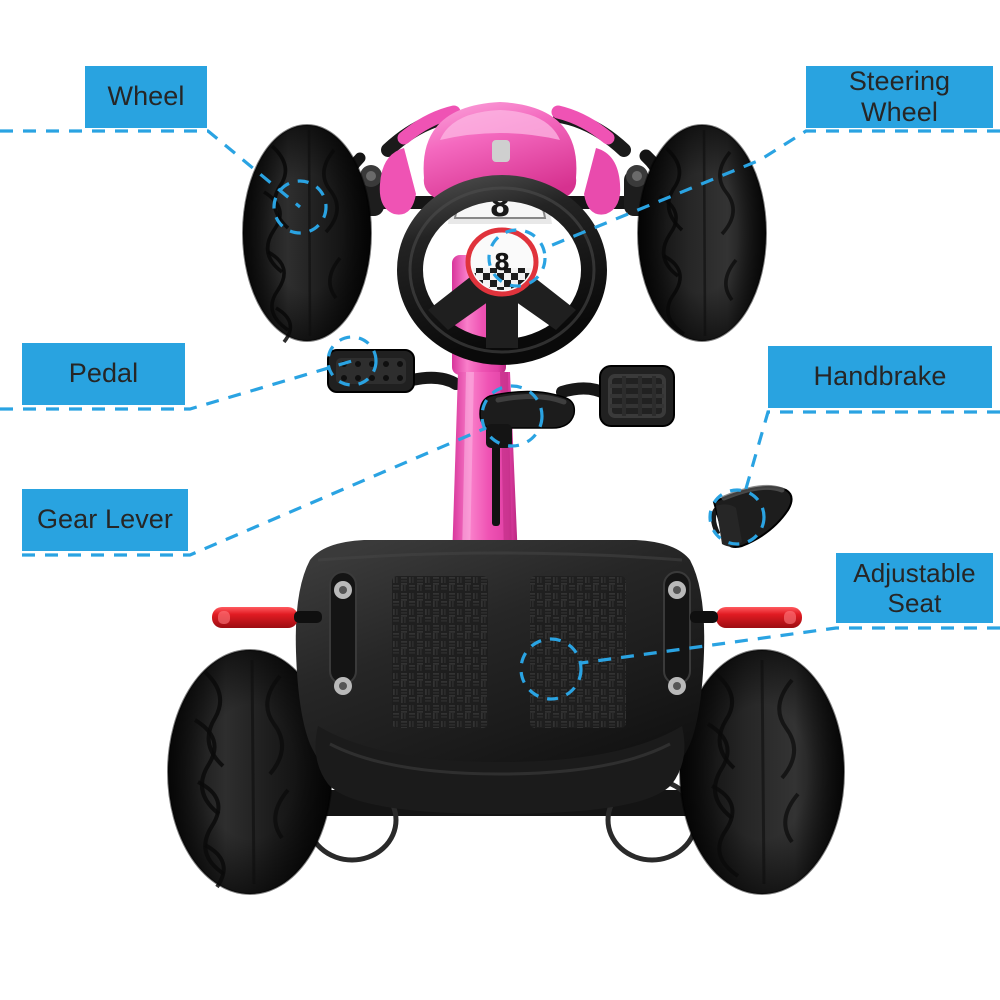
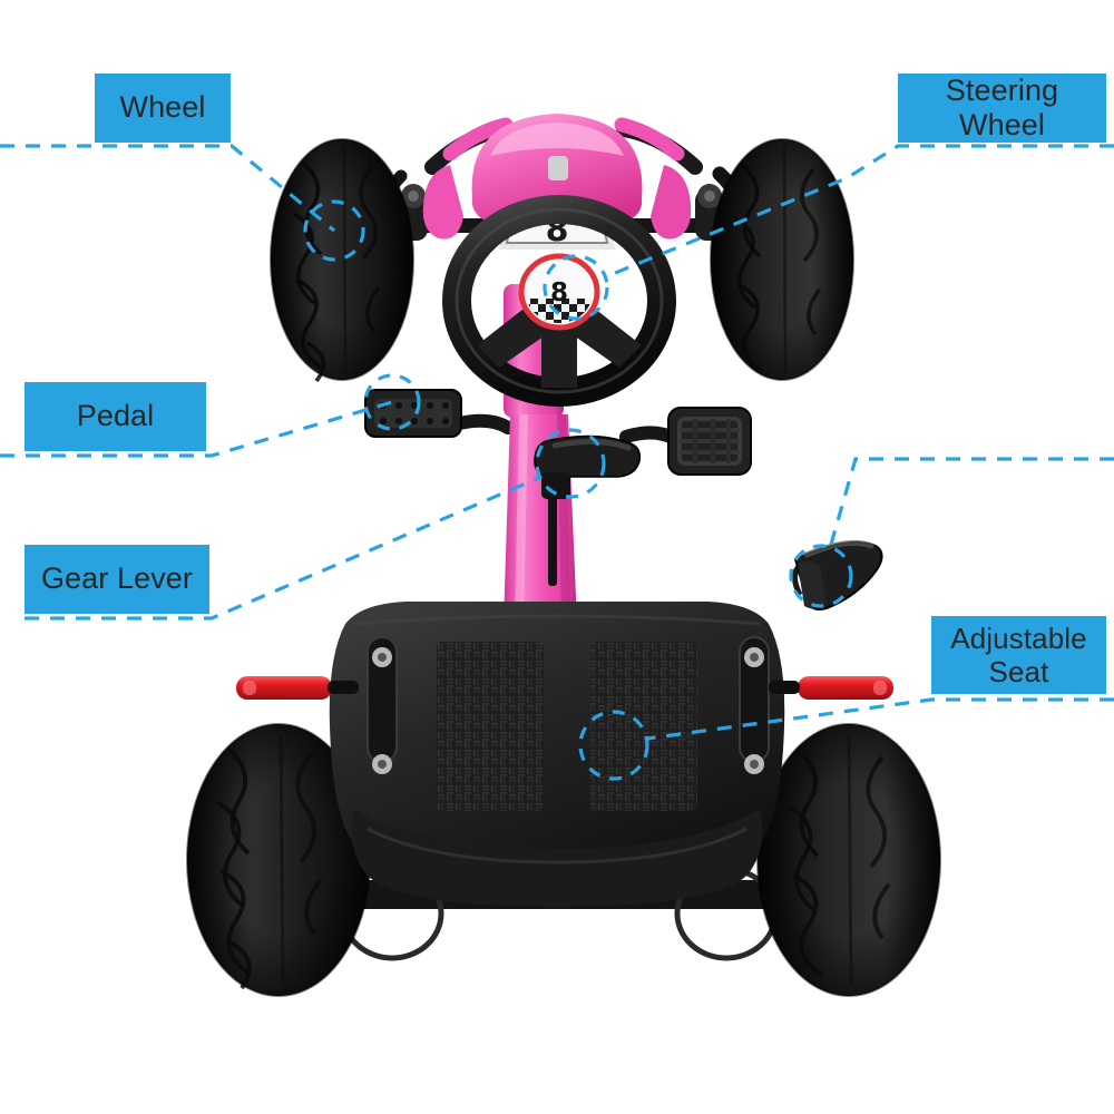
  8
  8
  Wheel
  Steering Wheel
  Pedal
  Gear Lever
- Handbrake
  Adjustable
  Seat
